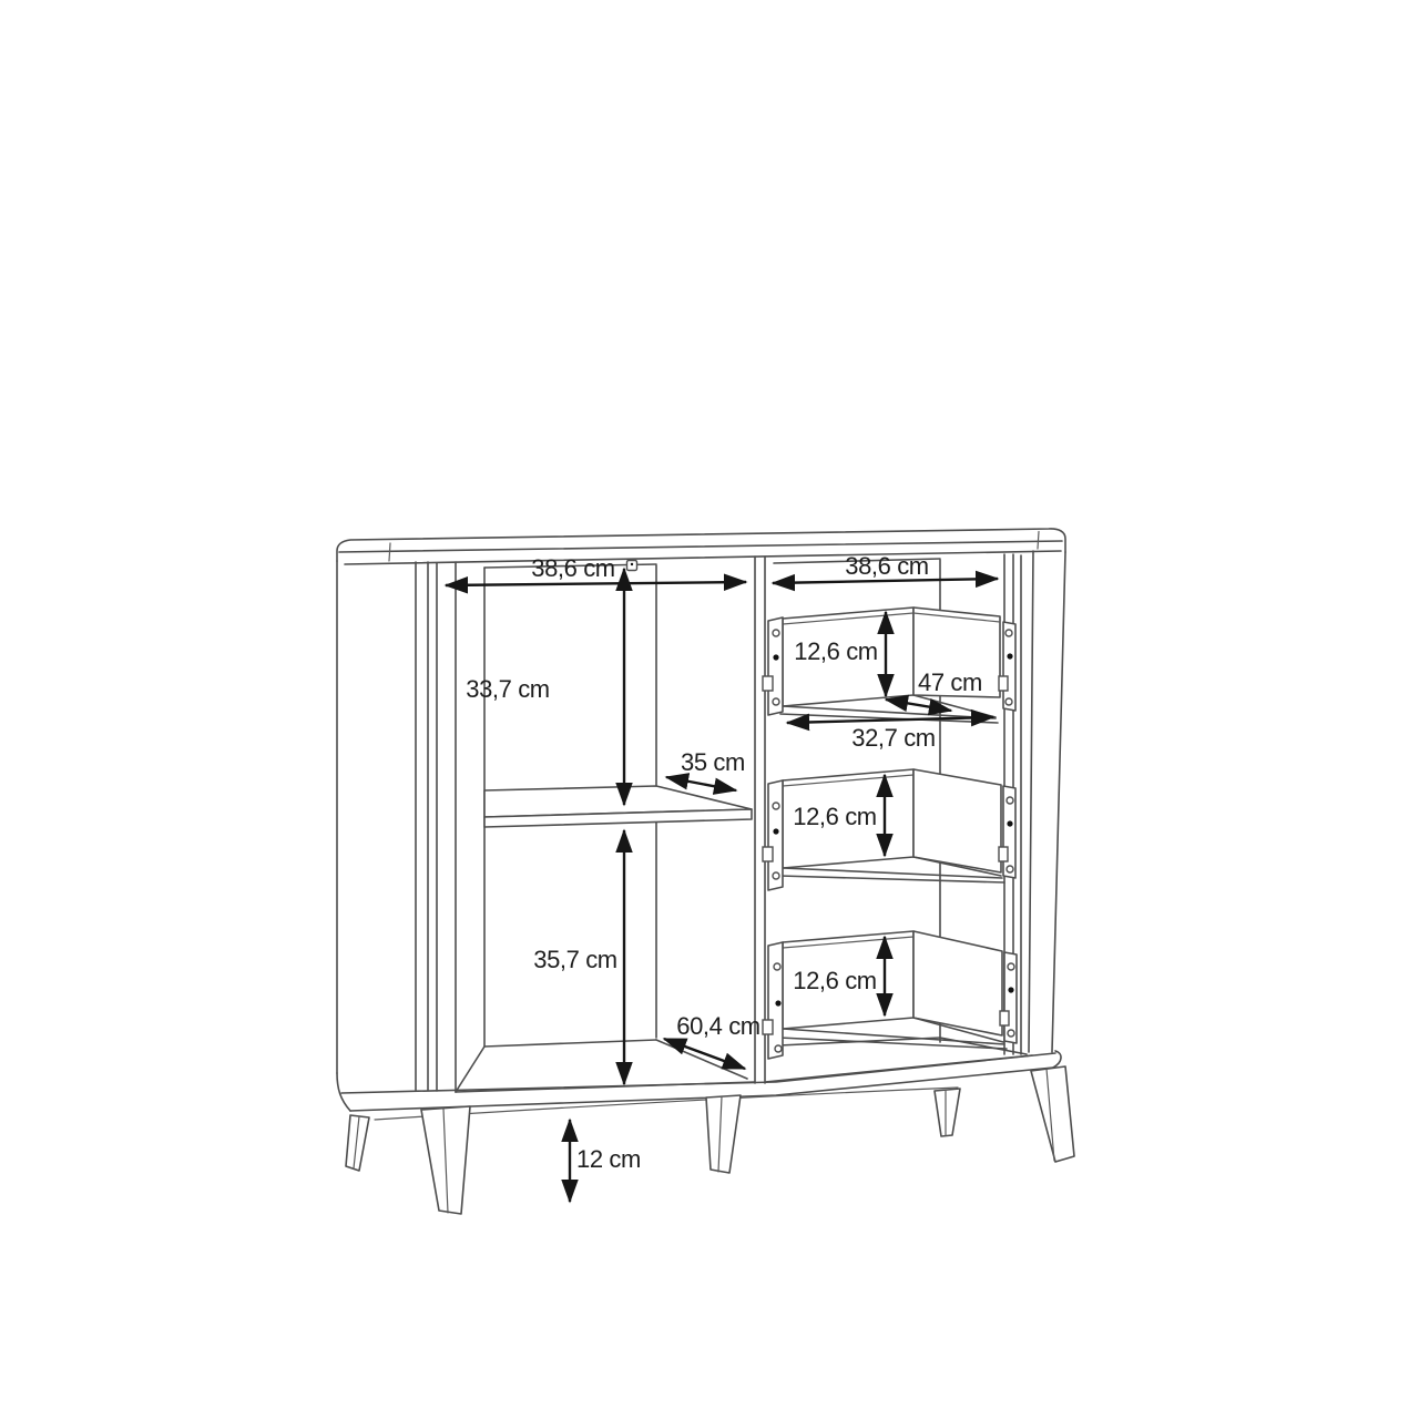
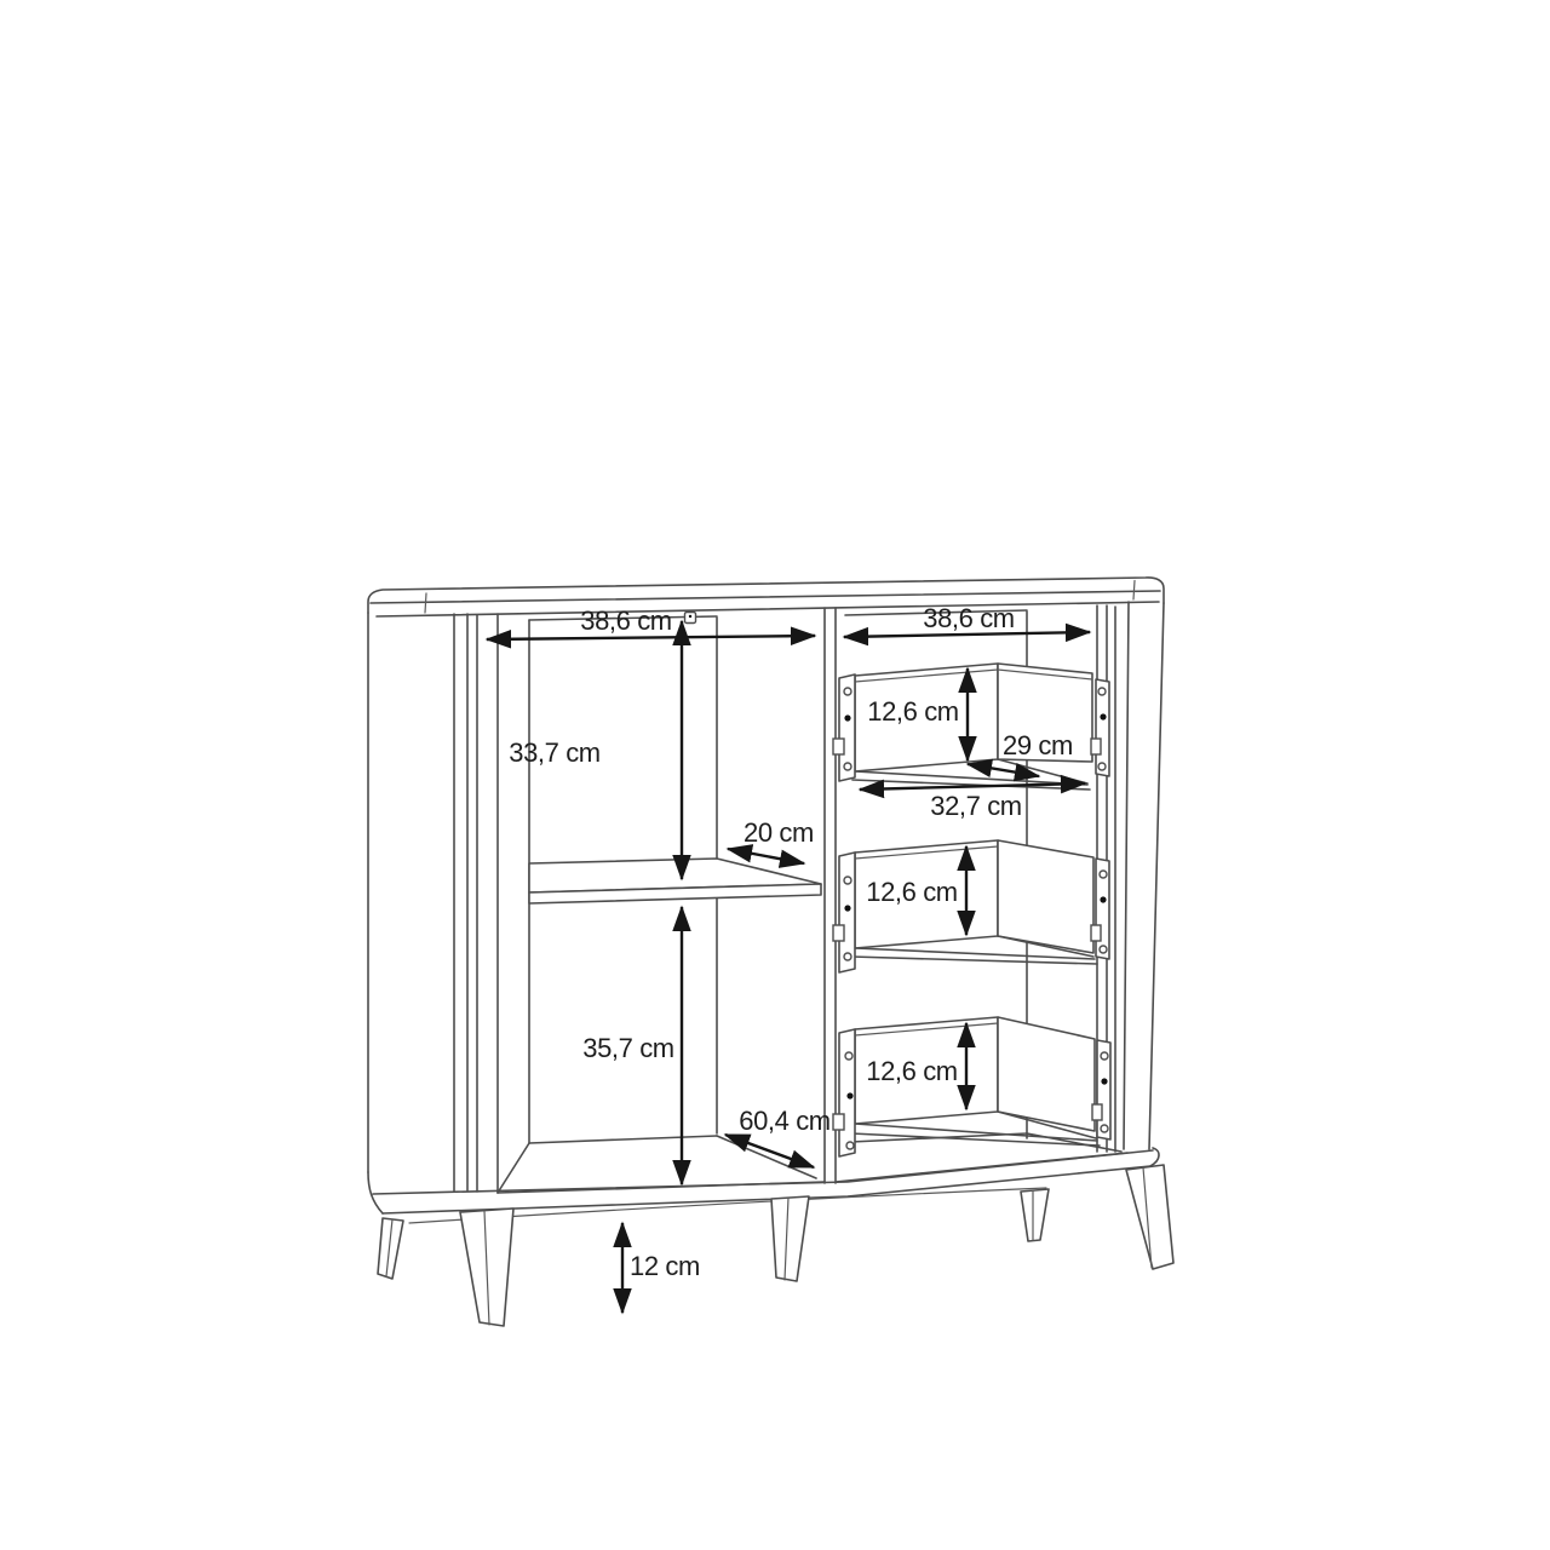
  38,6 cm
  38,6 cm
  33,7 cm
- 35 cm
+ 20 cm
  35,7 cm
  60,4 cm
  12,6 cm
  12,6 cm
  12,6 cm
- 47 cm
+ 29 cm
  32,7 cm
  12 cm
